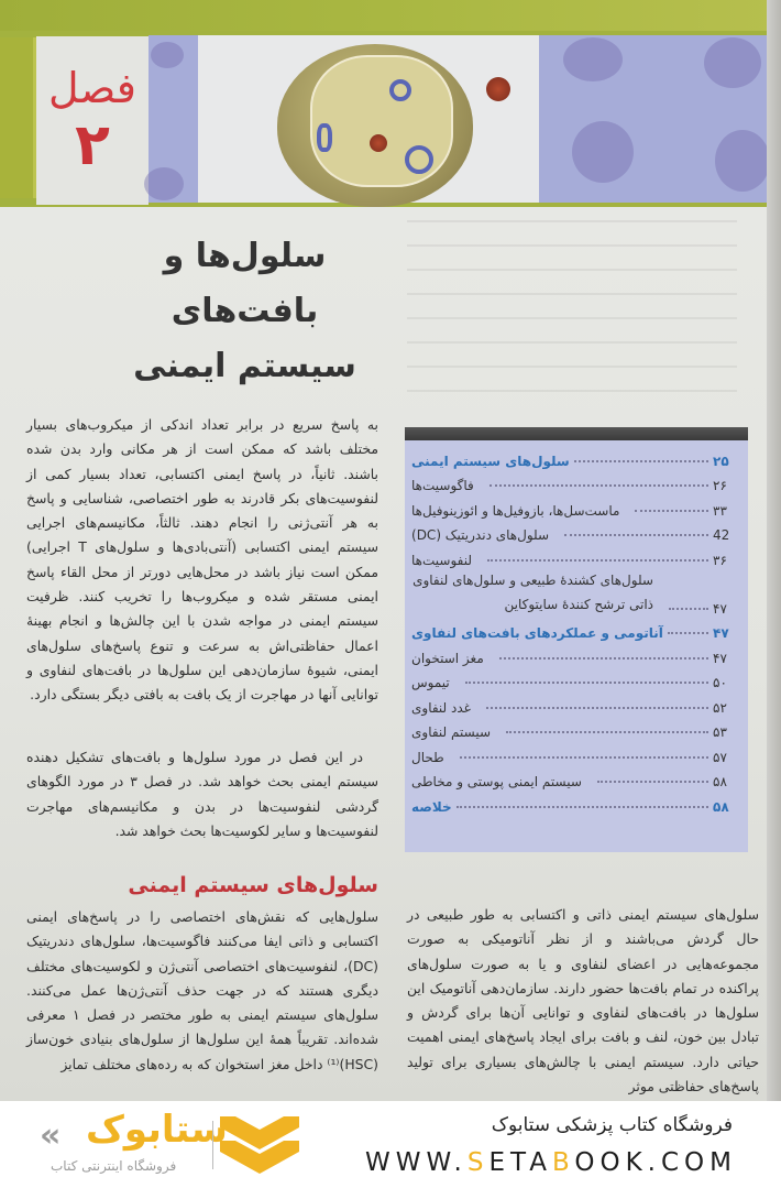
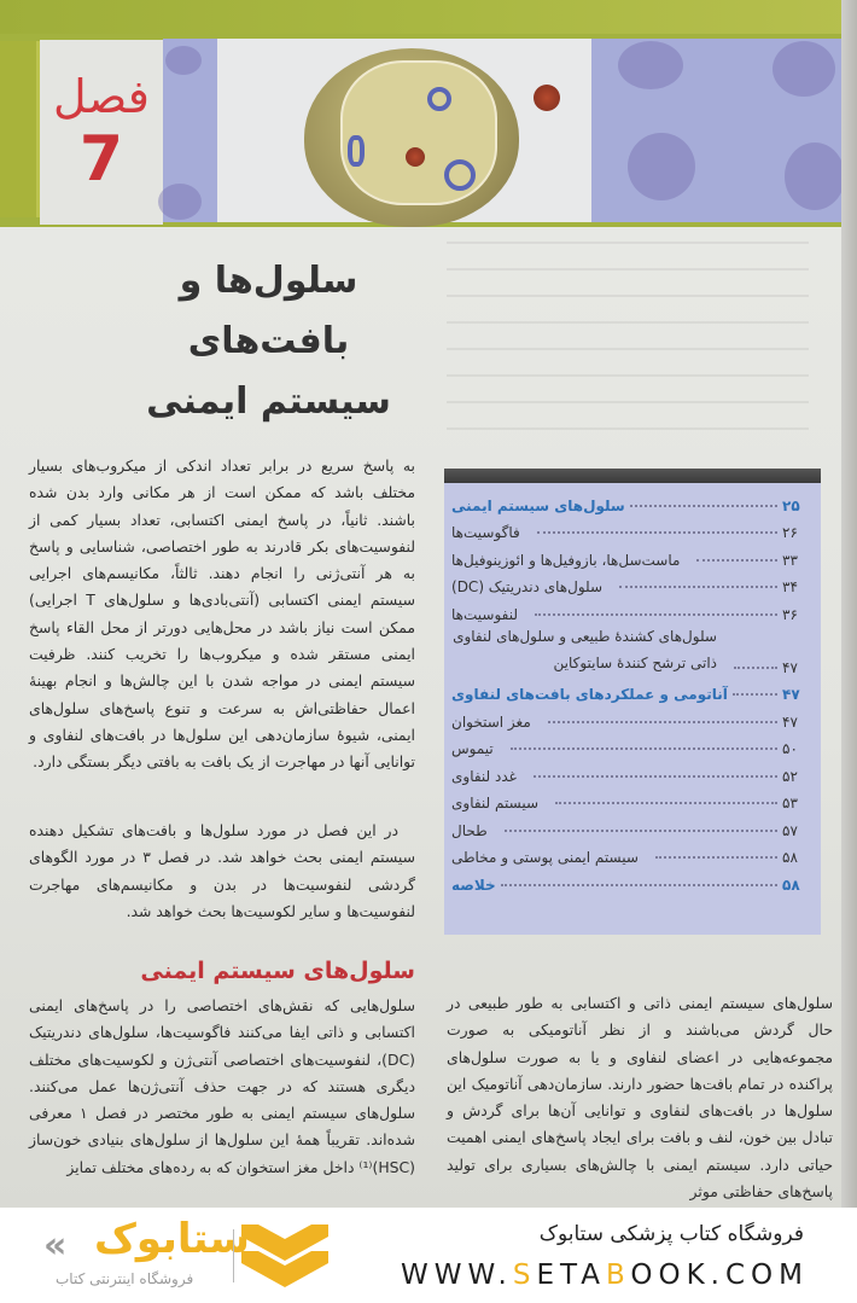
  فصل
- ۲
+ 7
  سلول‌ها و بافت‌های
  سیستم ایمنی
  به پاسخ سریع در برابر تعداد اندکی از میکروب‌های بسیار مختلف باشد که ممکن است از هر مکانی وارد بدن شده باشند. ثانیاً، در پاسخ ایمنی اکتسابی، تعداد بسیار کمی از لنفوسیت‌های بکر قادرند به طور اختصاصی، شناسایی و پاسخ به هر آنتی‌ژنی را انجام دهند. ثالثاً، مکانیسم‌های اجرایی سیستم ایمنی اکتسابی (آنتی‌بادی‌ها و سلول‌های T اجرایی) ممکن است نیاز باشد در محل‌هایی دورتر از محل القاء پاسخ ایمنی مستقر شده و میکروب‌ها را تخریب کنند. ظرفیت سیستم ایمنی در مواجه شدن با این چالش‌ها و انجام بهینهٔ اعمال حفاظتی‌اش به سرعت و تنوع پاسخ‌های سلول‌های ایمنی، شیوهٔ سازمان‌دهی این سلول‌ها در بافت‌های لنفاوی و توانایی آنها در مهاجرت از یک بافت به بافتی دیگر بستگی دارد.
  در این فصل در مورد سلول‌ها و بافت‌های تشکیل دهنده سیستم ایمنی بحث خواهد شد. در فصل ۳ در مورد الگوهای گردشی لنفوسیت‌ها در بدن و مکانیسم‌های مهاجرت لنفوسیت‌ها و سایر لکوسیت‌ها بحث خواهد شد.
  سلول‌های سیستم ایمنی
  سلول‌هایی که نقش‌های اختصاصی را در پاسخ‌های ایمنی اکتسابی و ذاتی ایفا می‌کنند فاگوسیت‌ها، سلول‌های دندریتیک (DC)، لنفوسیت‌های اختصاصی آنتی‌ژن و لکوسیت‌های مختلف دیگری هستند که در جهت حذف آنتی‌ژن‌ها عمل می‌کنند. سلول‌های سیستم ایمنی به طور مختصر در فصل ۱ معرفی شده‌اند. تقریباً همهٔ این سلول‌ها از سلول‌های بنیادی خون‌ساز (HSC)⁽¹⁾ داخل مغز استخوان که به رده‌های مختلف تمایز
  سلول‌های سیستم ایمنی ذاتی و اکتسابی به طور طبیعی در حال گردش می‌باشند و از نظر آناتومیکی به صورت مجموعه‌هایی در اعضای لنفاوی و یا به صورت سلول‌های پراکنده در تمام بافت‌ها حضور دارند. سازمان‌دهی آناتومیک این سلول‌ها در بافت‌های لنفاوی و توانایی آن‌ها برای گردش و تبادل بین خون، لنف و بافت برای ایجاد پاسخ‌های ایمنی اهمیت حیاتی دارد. سیستم ایمنی با چالش‌های بسیاری برای تولید پاسخ‌های حفاظتی موثر
  سلول‌های سیستم ایمنی
  ۲۵
  فاگوسیتها
  ۲۶
  ماست‌سل‌ها، بازوفیل‌ها و ائوزینوفیلها
  ۳۳
  سلول‌های دندریتیک (DC)
- 42
+ ۳۴
  لنفوسیتها
  ۳۶
  سلول‌های کشندهٔ طبیعی و سلول‌های لنفاوی ذاتی ترشح کنندهٔ سایتوکاین
  ۴۷
  آناتومی و عملکردهای بافت‌های لنفاوی
  ۴۷
  مغز استخوان
  ۴۷
  تیموس
  ۵۰
  غدد لنفاوی
  ۵۲
  سیستم لنفاوی
  ۵۳
  طحال
  ۵۷
  سیستم ایمنی پوستی و مخاطی
  ۵۸
  خلاصه
  ۵۸
  «
  ستابوک
  فروشگاه اینترنتی کتاب
  فروشگاه کتاب پزشکی ستابوک
  WWW.SETABOOK.COM
